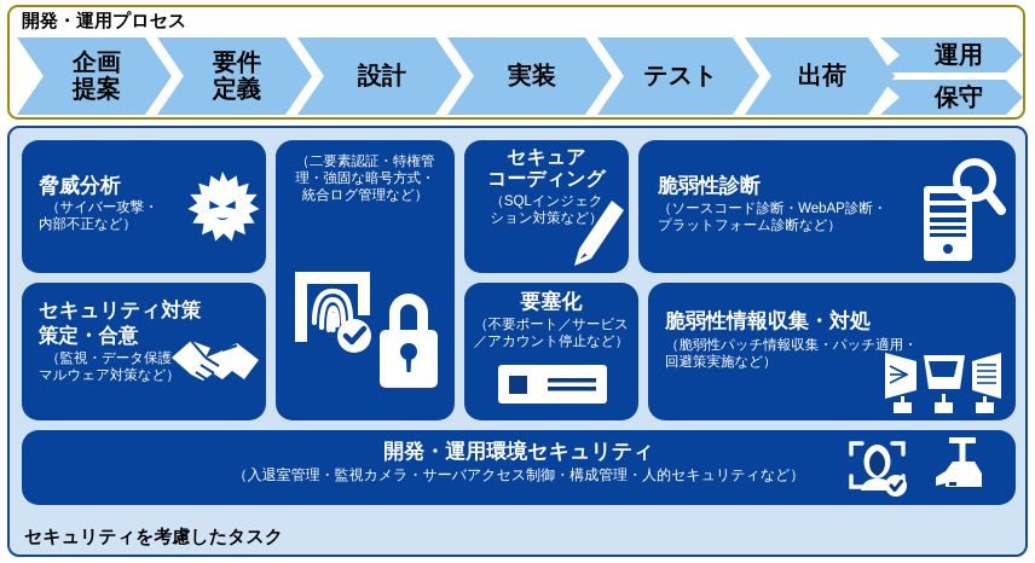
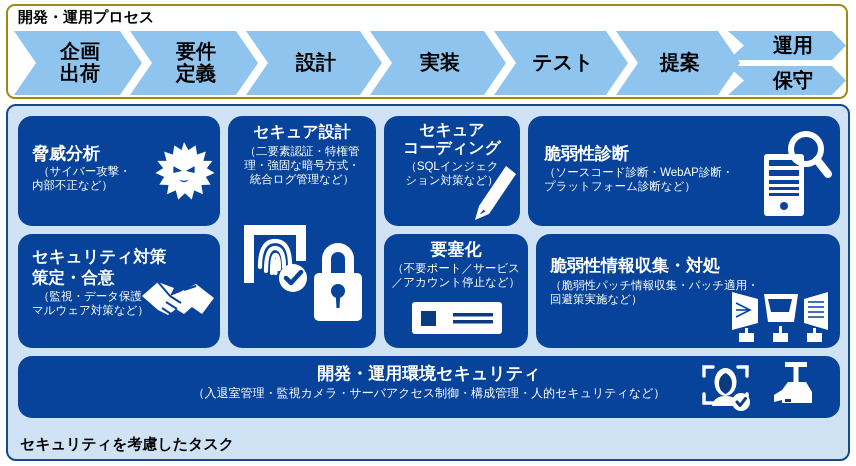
  開発・運用プロセス
  企画
- 提案
+ 出荷
  要件
  定義
  設計
  実装
  テスト
- 出荷
+ 提案
  運用
  保守
  脅威分析
  （サイバー攻撃・
  内部不正など）
+ セキュア設計
  （二要素認証・特権管
  理・強固な暗号方式・
  統合ログ管理など）
  セキュア
  コーディング
  （SQLインジェク
  ション対策など）
  脆弱性診断
  （ソースコード診断・WebAP診断・
  プラットフォーム診断など）
  セキュリティ対策
  策定・合意
  （監視・データ保護
  マルウェア対策など）
  要塞化
  （不要ポート／サービス
  ／アカウント停止など）
  脆弱性情報収集・対処
  （脆弱性パッチ情報収集・パッチ適用・
  回避策実施など）
  開発・運用環境セキュリティ
  （入退室管理・監視カメラ・サーバアクセス制御・構成管理・人的セキュリティなど）
  セキュリティを考慮したタスク
